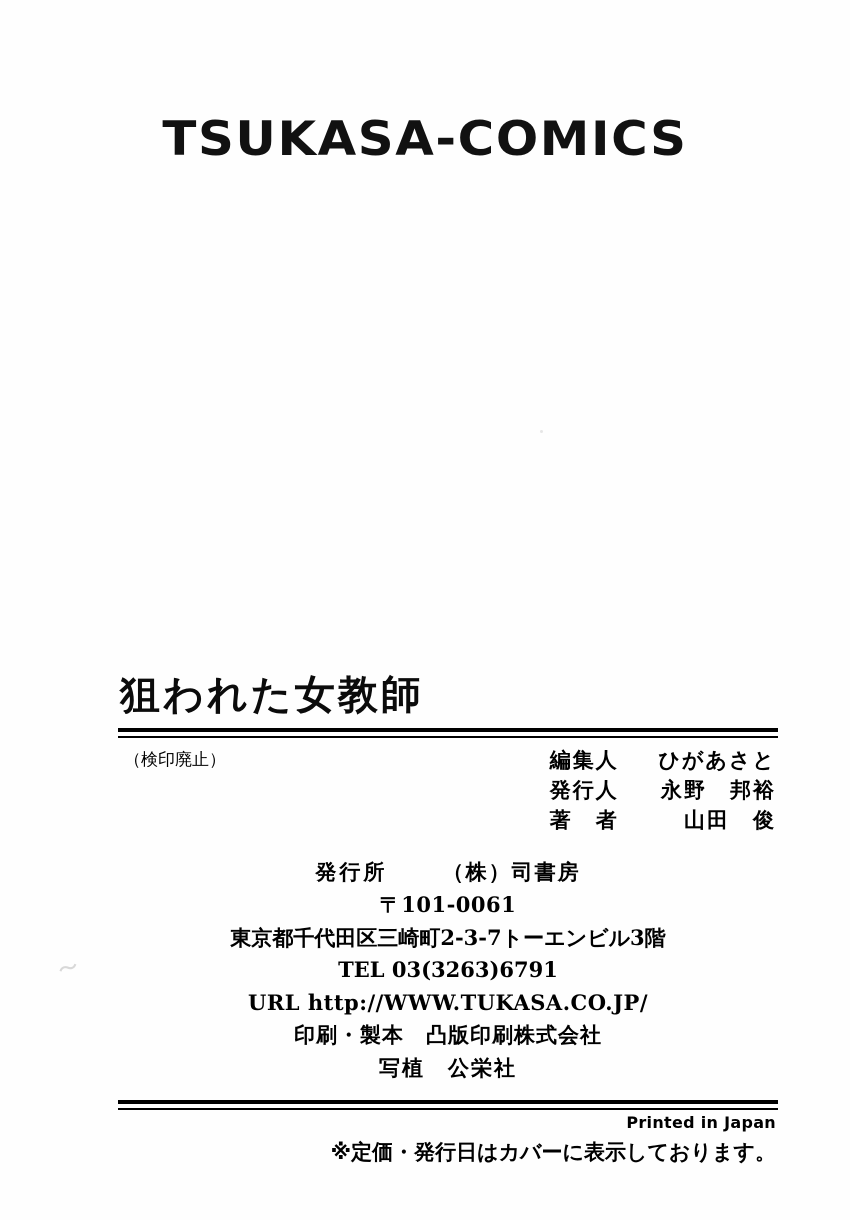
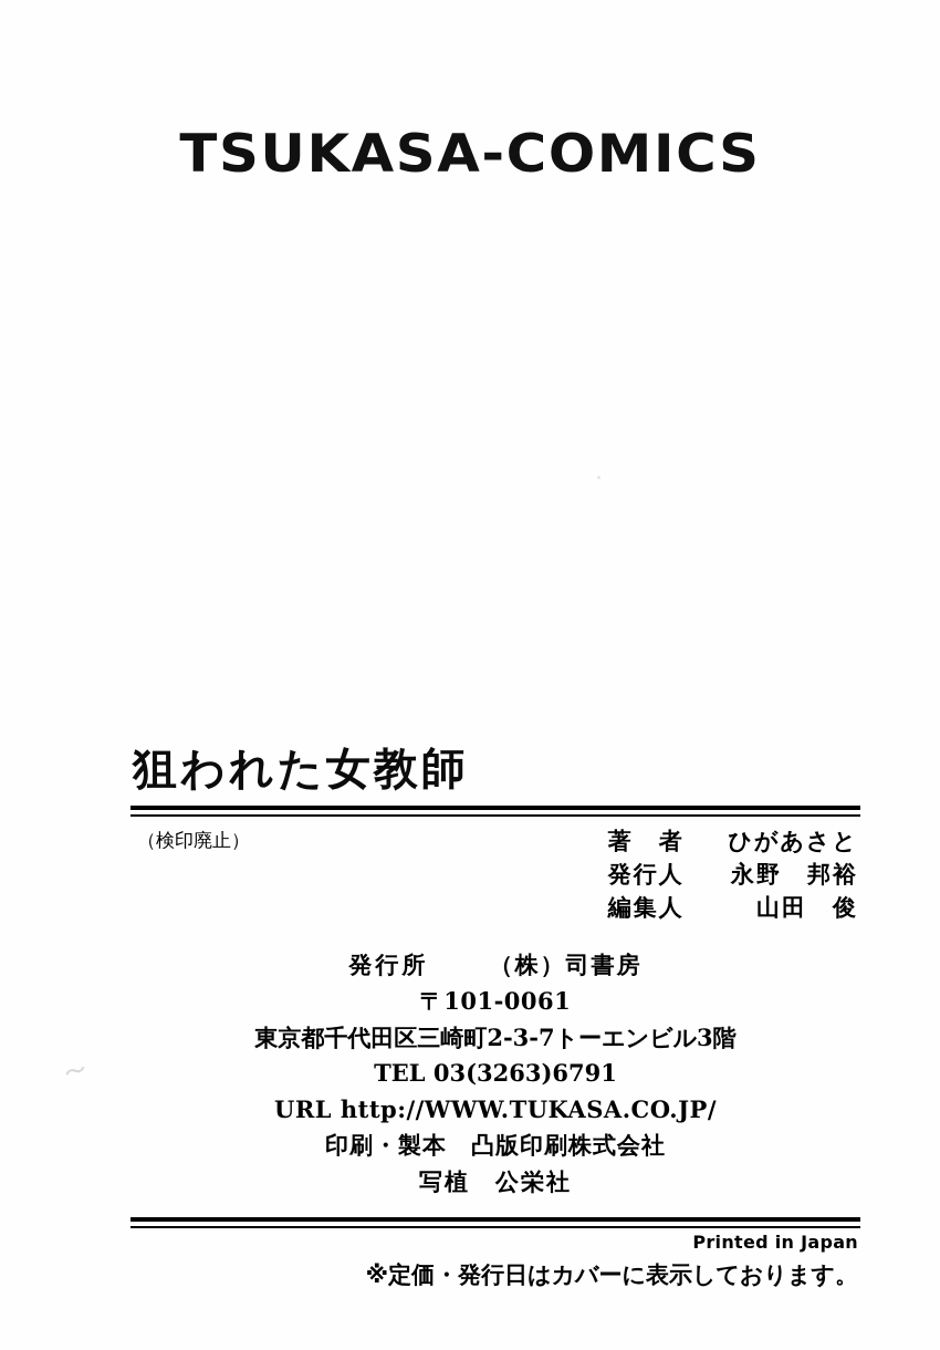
  TSUKASA-COMICS
  狙われた女教師
  （検印廃止）
- 編集人 ひがあさと
+ 著 者 ひがあさと
  発行人 永野 邦裕
- 著 者 山田 俊
+ 編集人 山田 俊
  発行所 （株）司書房
  〒101-0061
  東京都千代田区三崎町2-3-7トーエンビル3階
  TEL 03(3263)6791
  URL http://WWW.TUKASA.CO.JP/
  印刷・製本 凸版印刷株式会社
  写植 公栄社
  Printed in Japan
  ※定価・発行日はカバーに表示しております。
